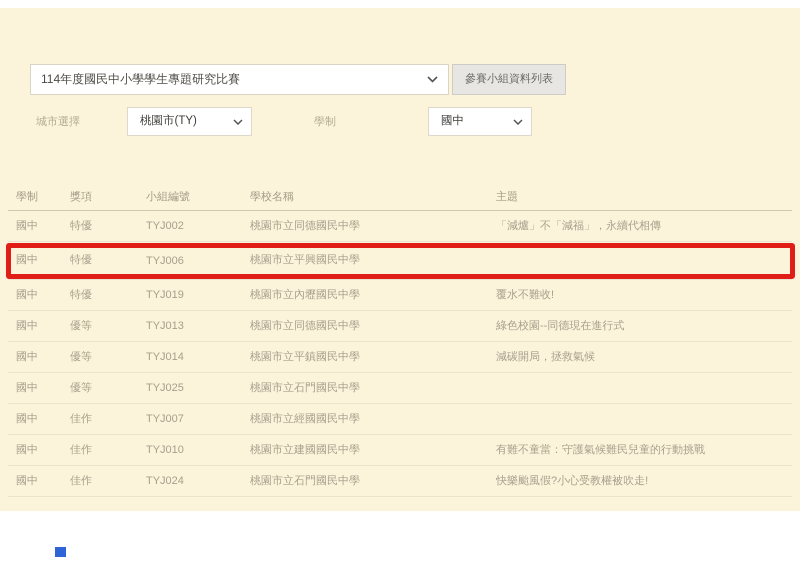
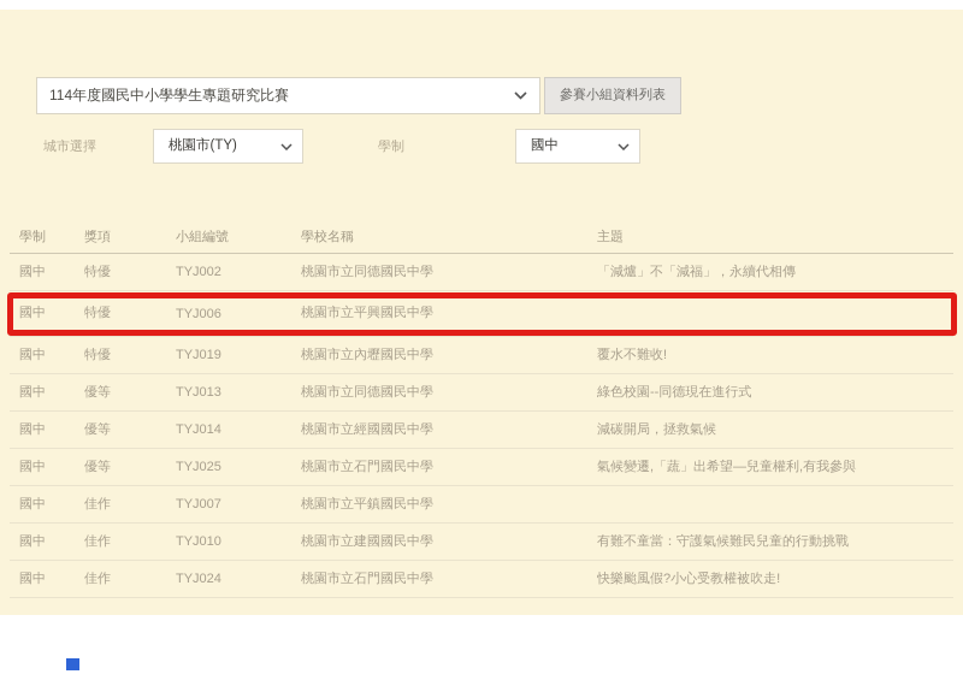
  114年度國民中小學學生專題研究比賽
  參賽小組資料列表
  城市選擇
  桃園市(TY)
  學制
  國中
  學制
  獎項
  小組編號
  學校名稱
  主題
  國中
  特優
  TYJ002
  桃園市立同德國民中學
  「減爐」不「減福」，永續代相傳
  國中
  特優
  TYJ006
  桃園市立平興國民中學
  國中
  特優
  TYJ019
  桃園市立內壢國民中學
  覆水不難收!
  國中
  優等
  TYJ013
  桃園市立同德國民中學
  綠色校園--同德現在進行式
  國中
  優等
  TYJ014
- 桃園市立平鎮國民中學
+ 桃園市立經國國民中學
  減碳開局，拯救氣候
  國中
  優等
  TYJ025
  桃園市立石門國民中學
+ 氣候變遷,「蔬」出希望—兒童權利,有我參與
  國中
  佳作
  TYJ007
- 桃園市立經國國民中學
+ 桃園市立平鎮國民中學
  國中
  佳作
  TYJ010
  桃園市立建國國民中學
  有難不童當：守護氣候難民兒童的行動挑戰
  國中
  佳作
  TYJ024
  桃園市立石門國民中學
  快樂颱風假?小心受教權被吹走!
